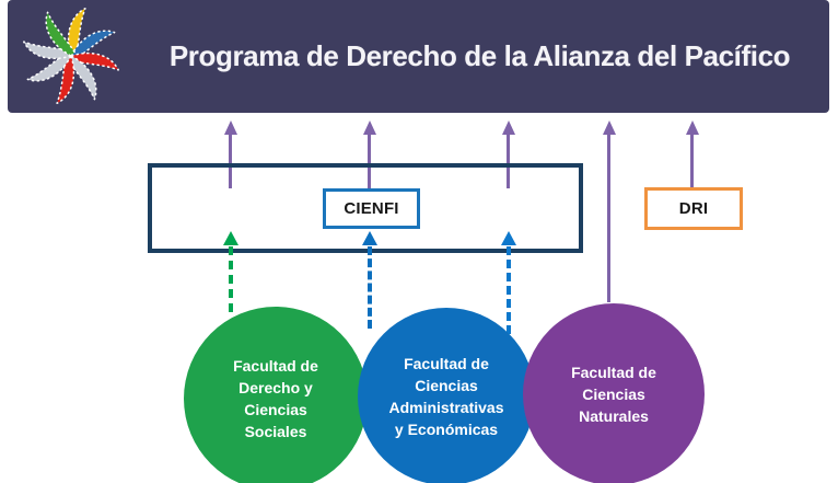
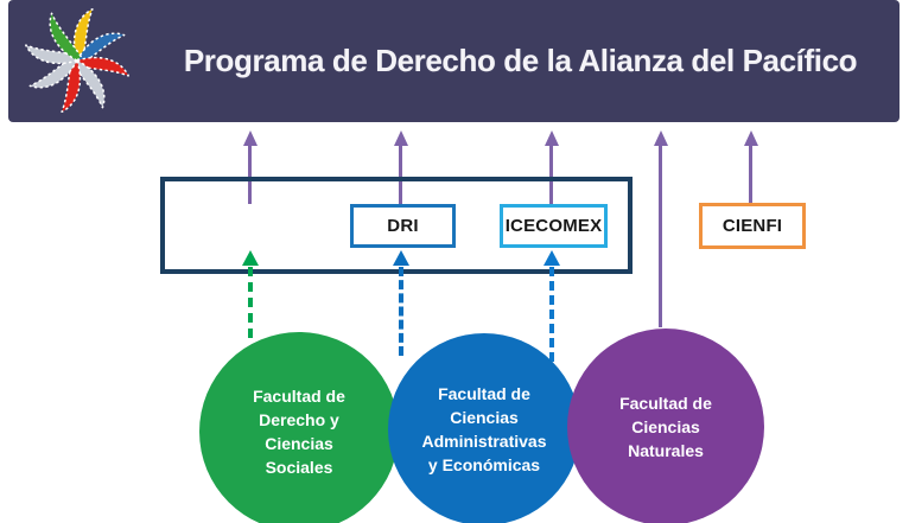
  Programa de Derecho de la Alianza del Pacífico
- CIENFI
+ DRI
+ ICECOMEX
- DRI
+ CIENFI
  Facultad de
  Derecho y
  Ciencias
  Sociales
  Facultad de
  Ciencias
  Administrativas
  y Económicas
  Facultad de
  Ciencias
  Naturales
